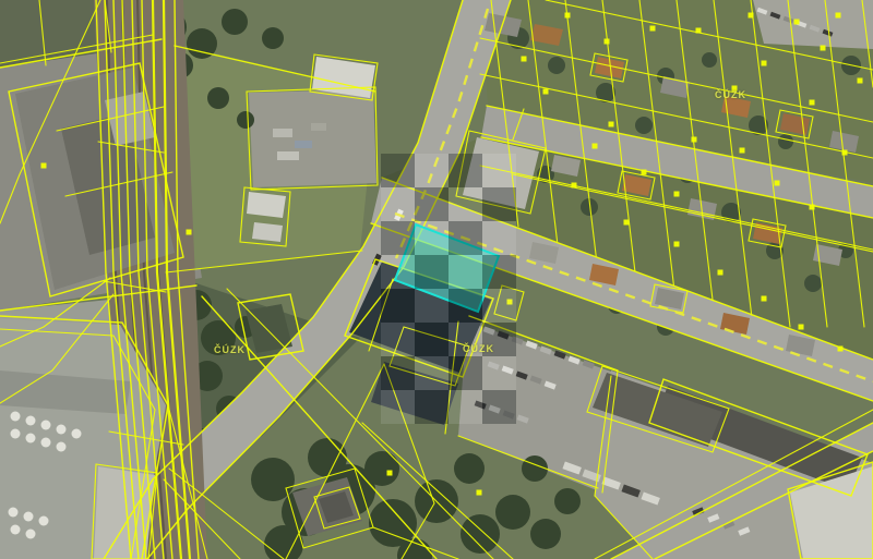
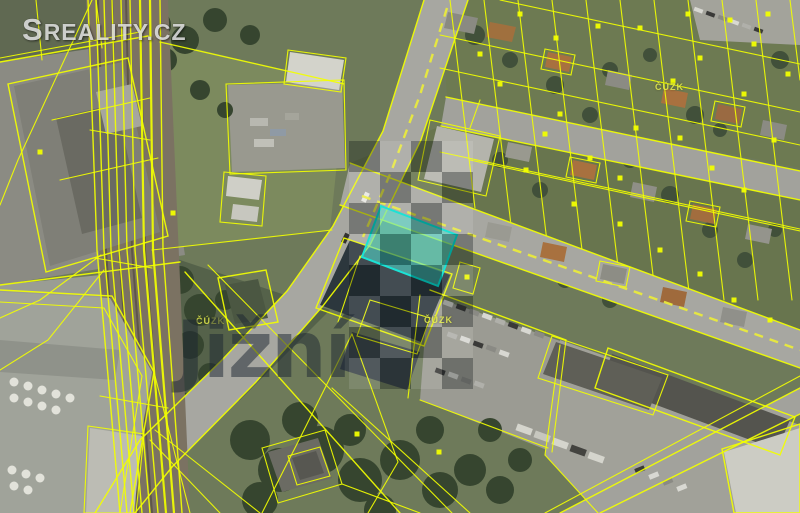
  ČÚZK
  ČÚZK
  ČÚZK
+ Jižní
+ SREALITY.CZ
